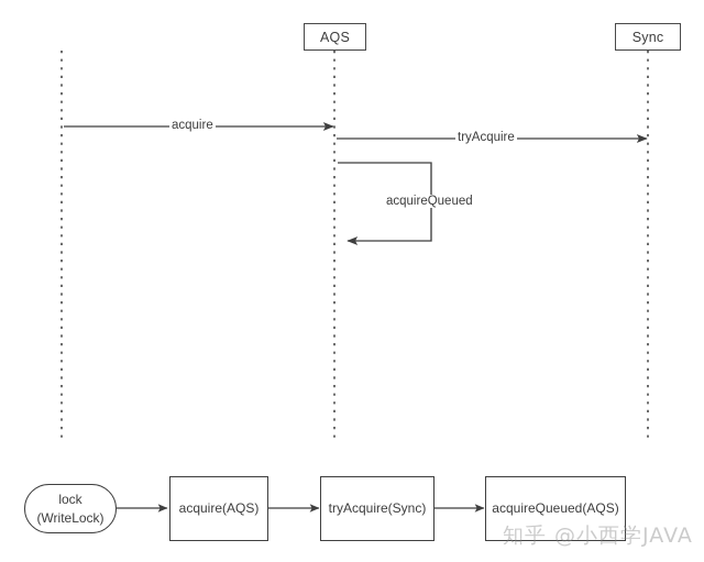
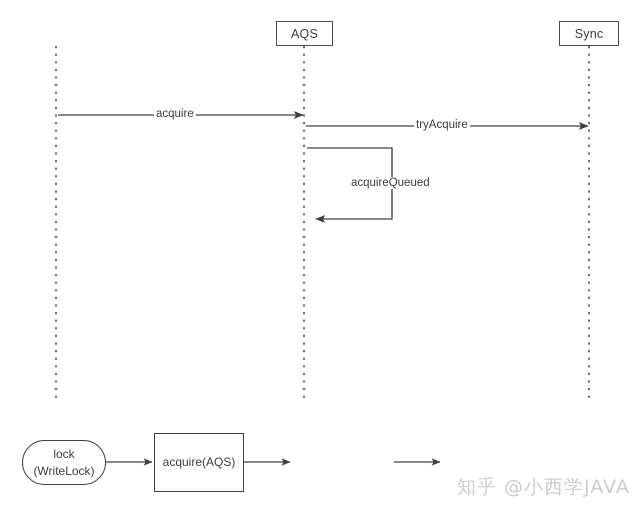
  AQS
  Sync
  acquire
  tryAcquire
  acquireQueued
  lock
  (WriteLock)
  acquire(AQS)
- tryAcquire(Sync)
- acquireQueued(AQS)
  知乎 @小西学JAVA
